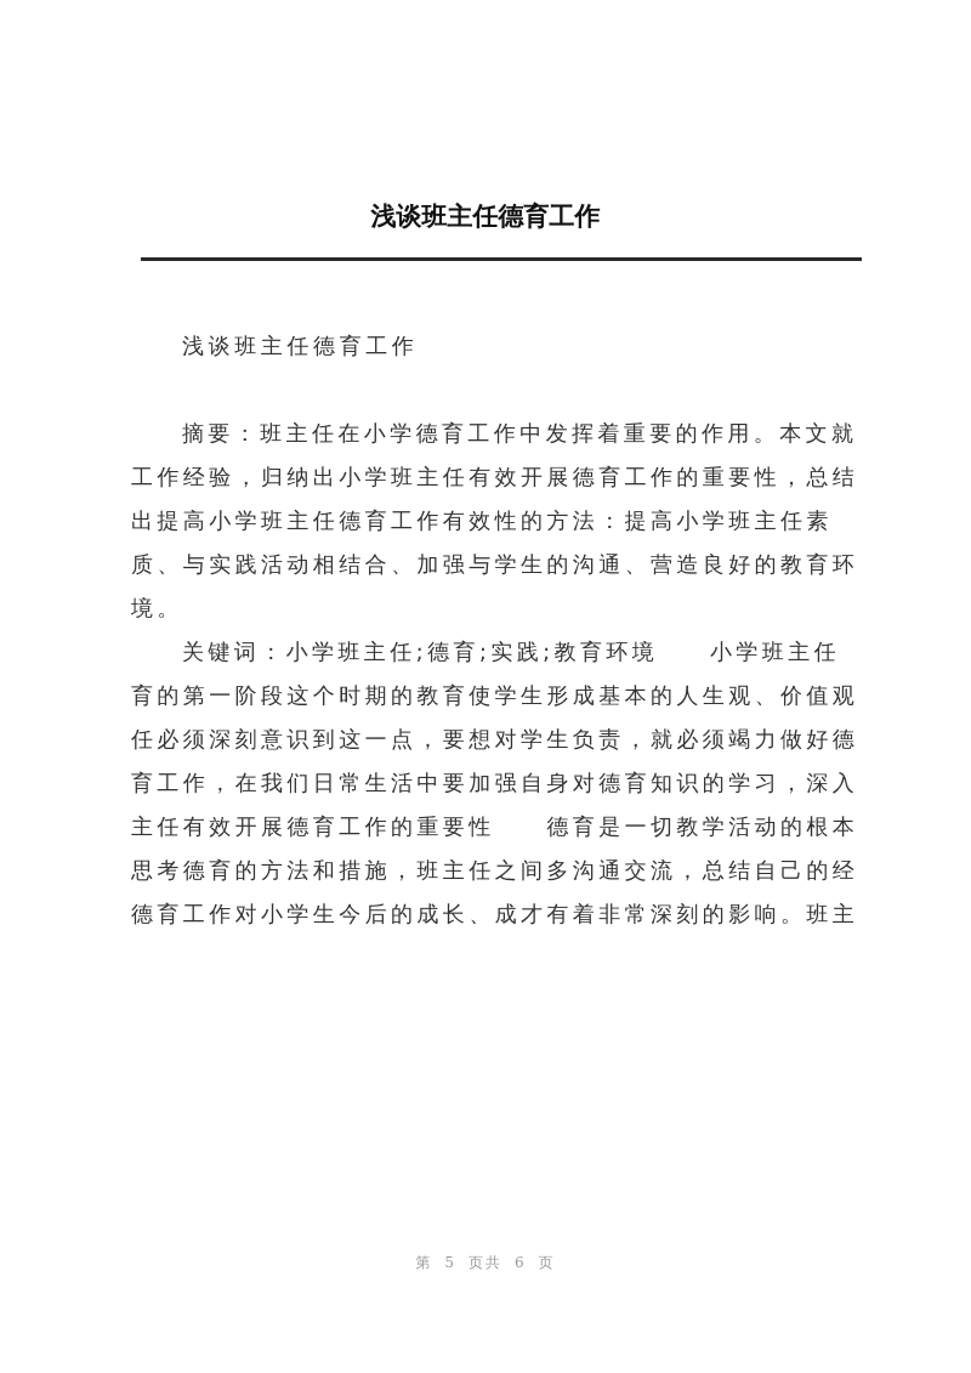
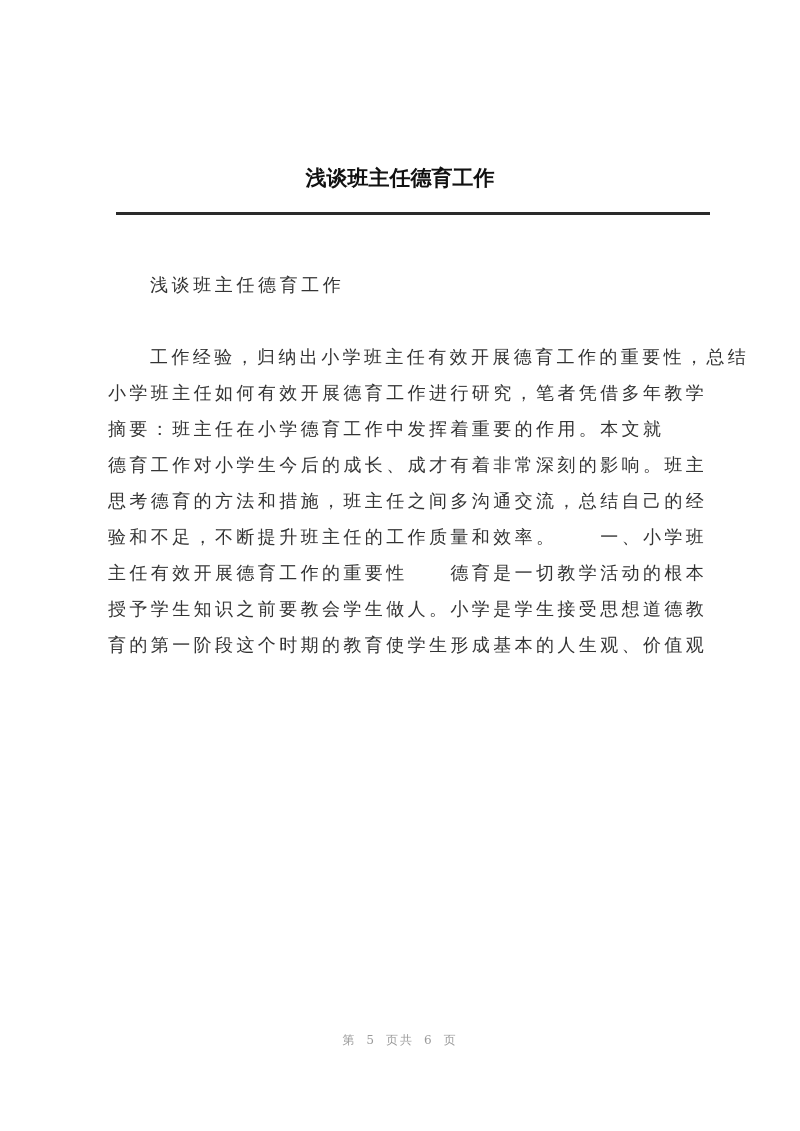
  浅谈班主任德育工作
  浅谈班主任德育工作
- 摘要：班主任在小学德育工作中发挥着重要的作用。本文就
+ 工作经验，归纳出小学班主任有效开展德育工作的重要性，总结
+ 小学班主任如何有效开展德育工作进行研究，笔者凭借多年教学
- 工作经验，归纳出小学班主任有效开展德育工作的重要性，总结
+ 摘要：班主任在小学德育工作中发挥着重要的作用。本文就
- 出提高小学班主任德育工作有效性的方法：提高小学班主任素
- 质、与实践活动相结合、加强与学生的沟通、营造良好的教育环
- 境。
- 关键词：小学班主任;德育;实践;教育环境 小学班主任
- 育的第一阶段这个时期的教育使学生形成基本的人生观、价值观
+ 德育工作对小学生今后的成长、成才有着非常深刻的影响。班主
- 任必须深刻意识到这一点，要想对学生负责，就必须竭力做好德
- 育工作，在我们日常生活中要加强自身对德育知识的学习，深入
- 主任有效开展德育工作的重要性 德育是一切教学活动的根本
+ 思考德育的方法和措施，班主任之间多沟通交流，总结自己的经
+ 验和不足，不断提升班主任的工作质量和效率。 一、小学班
- 思考德育的方法和措施，班主任之间多沟通交流，总结自己的经
+ 主任有效开展德育工作的重要性 德育是一切教学活动的根本
+ 授予学生知识之前要教会学生做人。小学是学生接受思想道德教
- 德育工作对小学生今后的成长、成才有着非常深刻的影响。班主
+ 育的第一阶段这个时期的教育使学生形成基本的人生观、价值观
  第 5 页共 6 页
